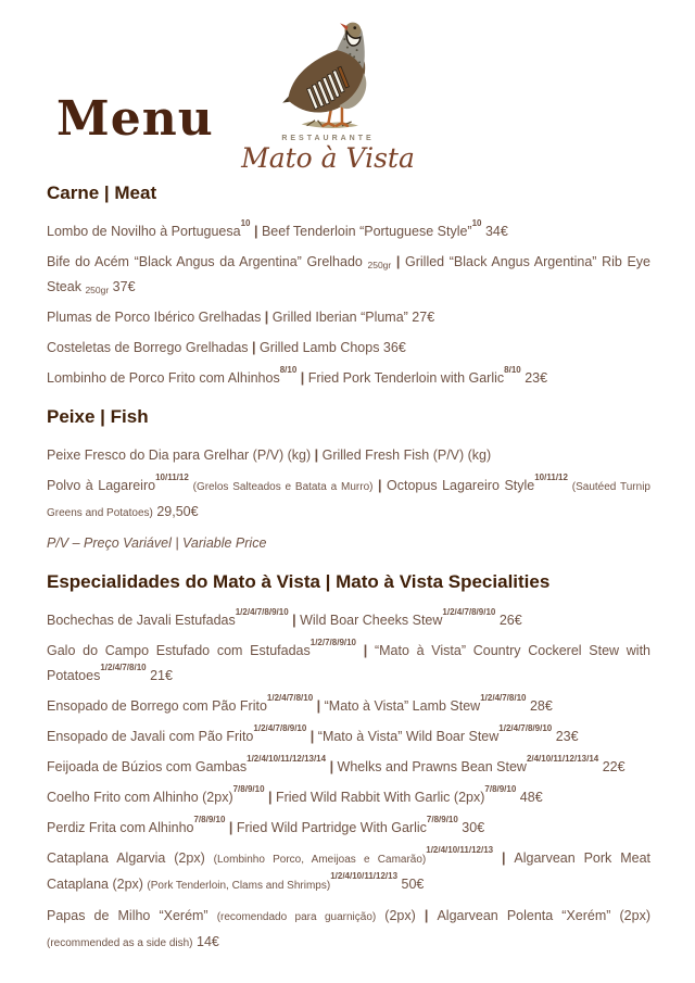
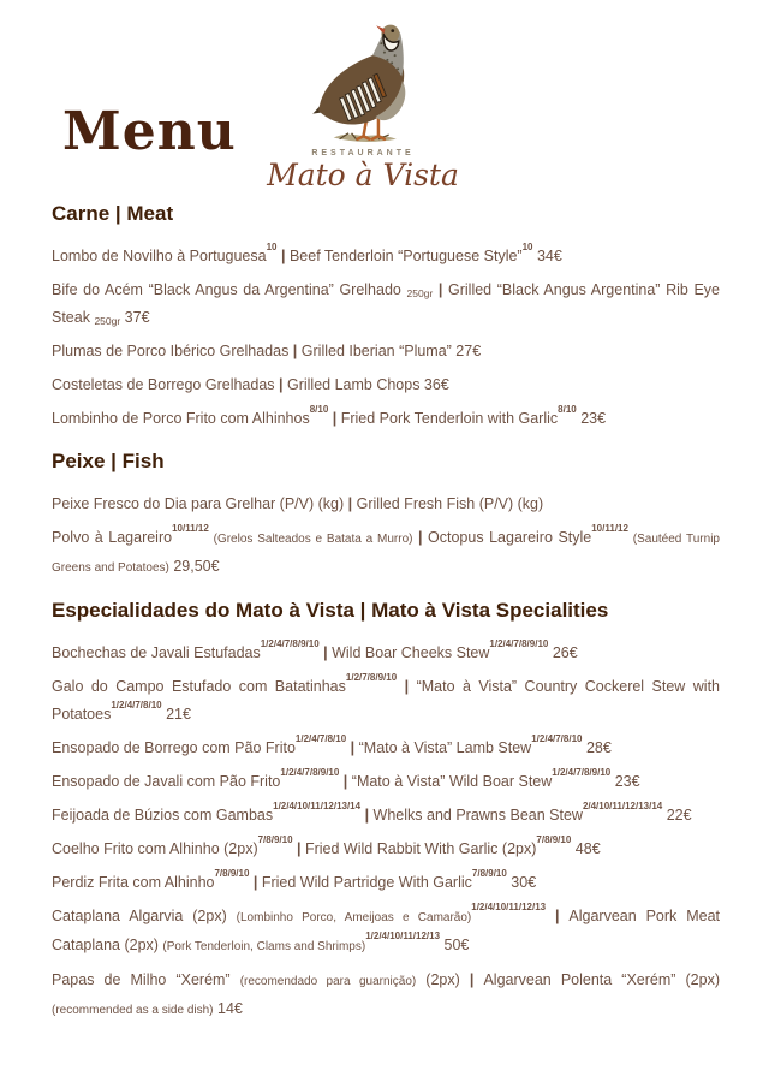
  Menu
  Mato à Vista
  Carne | Meat
  Lombo de Novilho à Portuguesa10 | Beef Tenderloin “Portuguese Style”10 34€
  Bife do Acém “Black Angus da Argentina” Grelhado 250gr | Grilled “Black Angus Argentina” Rib Eye Steak 250gr 37€
  Plumas de Porco Ibérico Grelhadas | Grilled Iberian “Pluma” 27€
  Costeletas de Borrego Grelhadas | Grilled Lamb Chops 36€
  Lombinho de Porco Frito com Alhinhos8/10 | Fried Pork Tenderloin with Garlic8/10 23€
  Peixe | Fish
  Peixe Fresco do Dia para Grelhar (P/V) (kg) | Grilled Fresh Fish (P/V) (kg)
  Polvo à Lagareiro10/11/12 (Grelos Salteados e Batata a Murro) | Octopus Lagareiro Style10/11/12 (Sautéed Turnip Greens and Potatoes) 29,50€
- P/V – Preço Variável | Variable Price
  Especialidades do Mato à Vista | Mato à Vista Specialities
  Bochechas de Javali Estufadas1/2/4/7/8/9/10 | Wild Boar Cheeks Stew1/2/4/7/8/9/10 26€
- Galo do Campo Estufado com Estufadas1/2/7/8/9/10 | “Mato à Vista” Country Cockerel Stew with Potatoes1/2/4/7/8/10 21€
+ Galo do Campo Estufado com Batatinhas1/2/7/8/9/10 | “Mato à Vista” Country Cockerel Stew with Potatoes1/2/4/7/8/10 21€
  Ensopado de Borrego com Pão Frito1/2/4/7/8/10 | “Mato à Vista” Lamb Stew1/2/4/7/8/10 28€
  Ensopado de Javali com Pão Frito1/2/4/7/8/9/10 | “Mato à Vista” Wild Boar Stew1/2/4/7/8/9/10 23€
  Feijoada de Búzios com Gambas1/2/4/10/11/12/13/14 | Whelks and Prawns Bean Stew2/4/10/11/12/13/14 22€
  Coelho Frito com Alhinho (2px)7/8/9/10 | Fried Wild Rabbit With Garlic (2px)7/8/9/10 48€
  Perdiz Frita com Alhinho7/8/9/10 | Fried Wild Partridge With Garlic7/8/9/10 30€
  Cataplana Algarvia (2px) (Lombinho Porco, Ameijoas e Camarão)1/2/4/10/11/12/13 | Algarvean Pork Meat Cataplana (2px) (Pork Tenderloin, Clams and Shrimps)1/2/4/10/11/12/13 50€
  Papas de Milho “Xerém” (recomendado para guarnição) (2px) | Algarvean Polenta “Xerém” (2px) (recommended as a side dish) 14€
